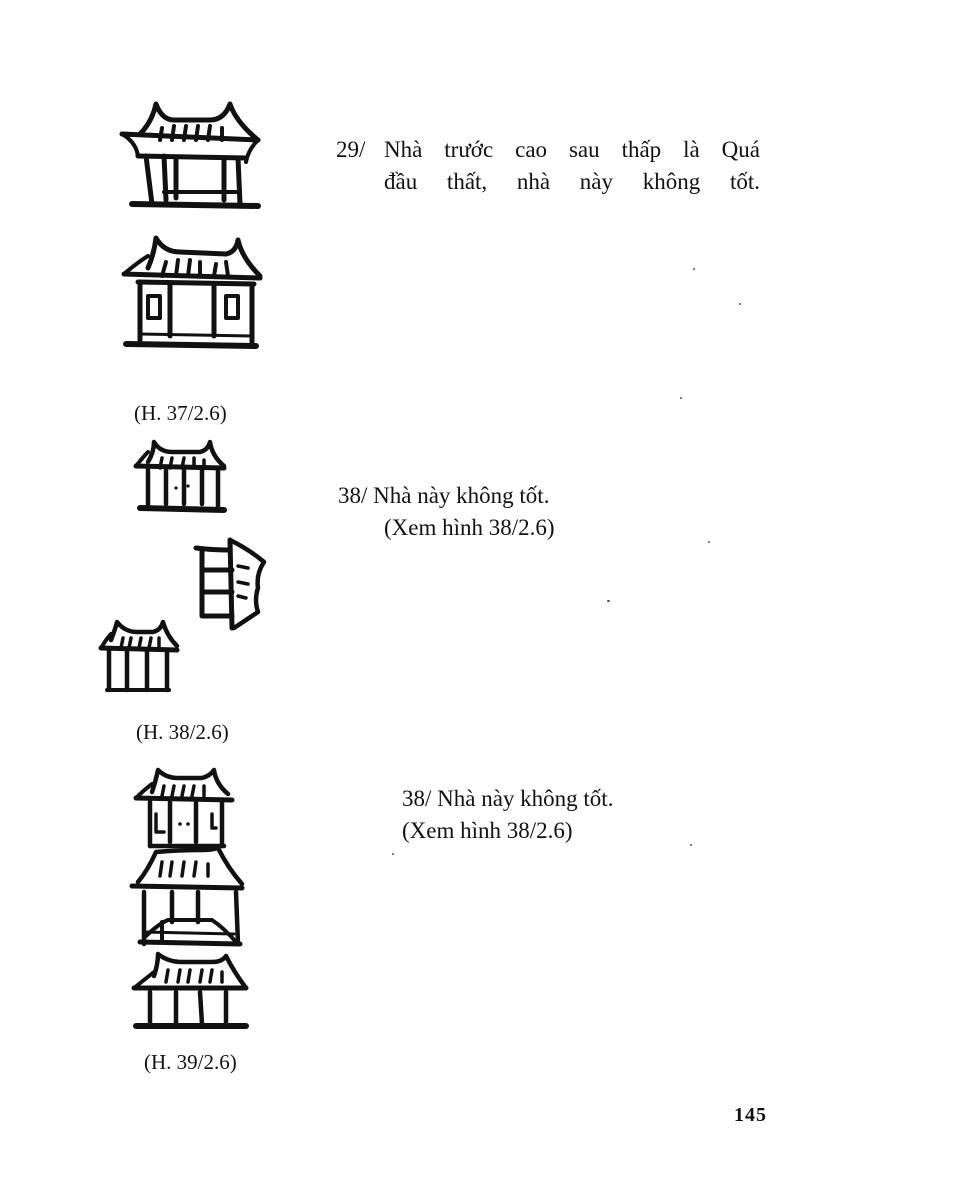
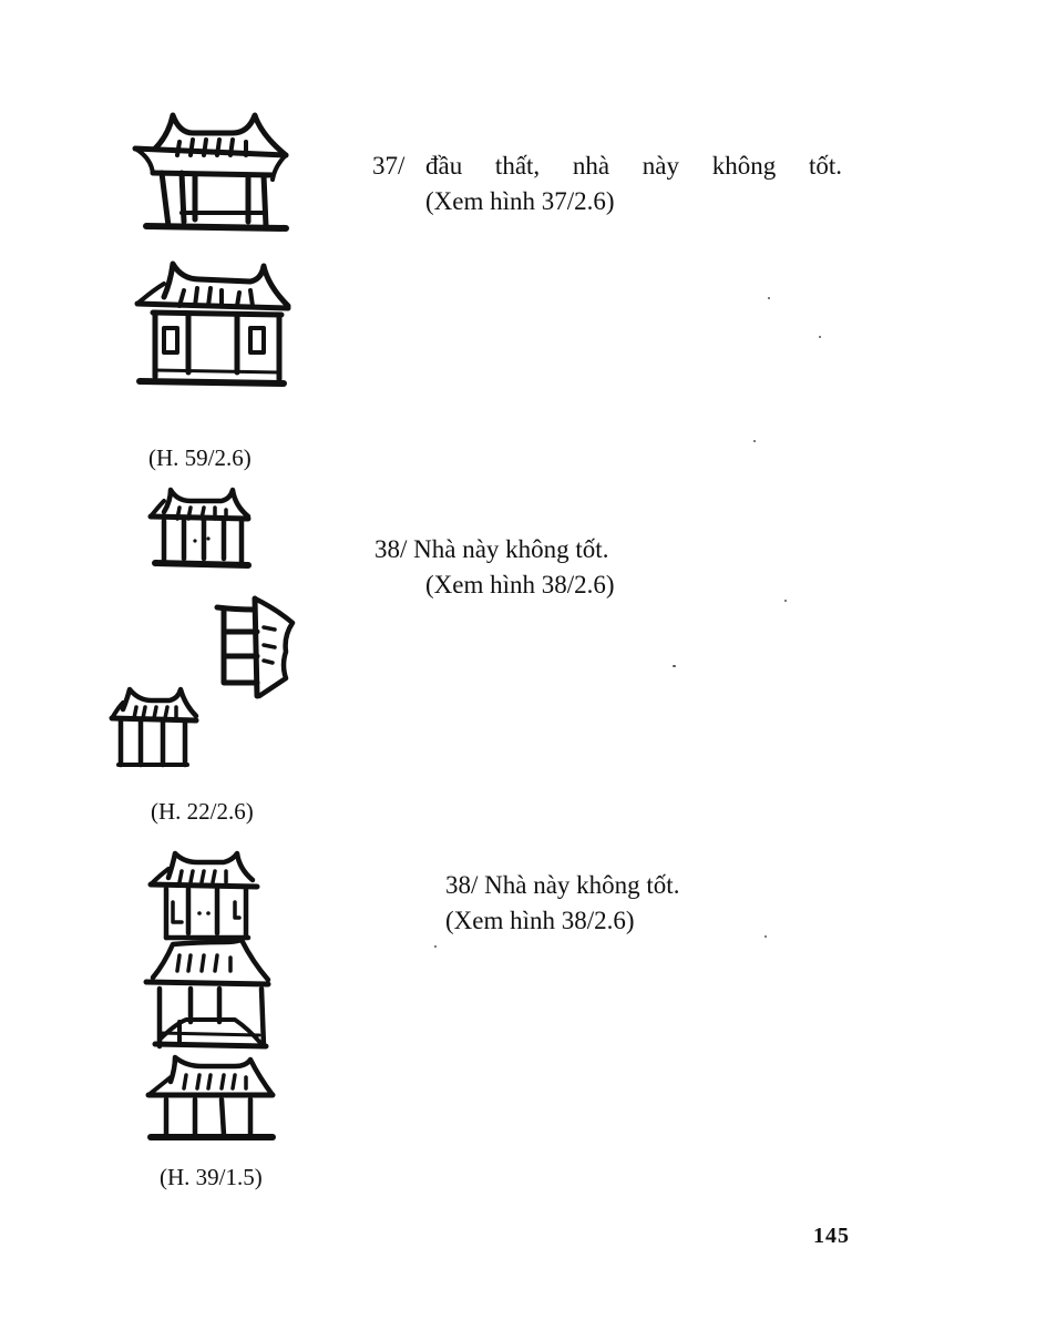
- (H. 37/2.6)
+ (H. 59/2.6)
- 29/
+ 37/
- Nhà trước cao sau thấp là Quá
  đầu thất, nhà này không tốt.
+ (Xem hình 37/2.6)
- (H. 38/2.6)
+ (H. 22/2.6)
  38/ Nhà này không tốt.
  (Xem hình 38/2.6)
- (H. 39/2.6)
+ (H. 39/1.5)
  38/ Nhà này không tốt.
  (Xem hình 38/2.6)
  145
